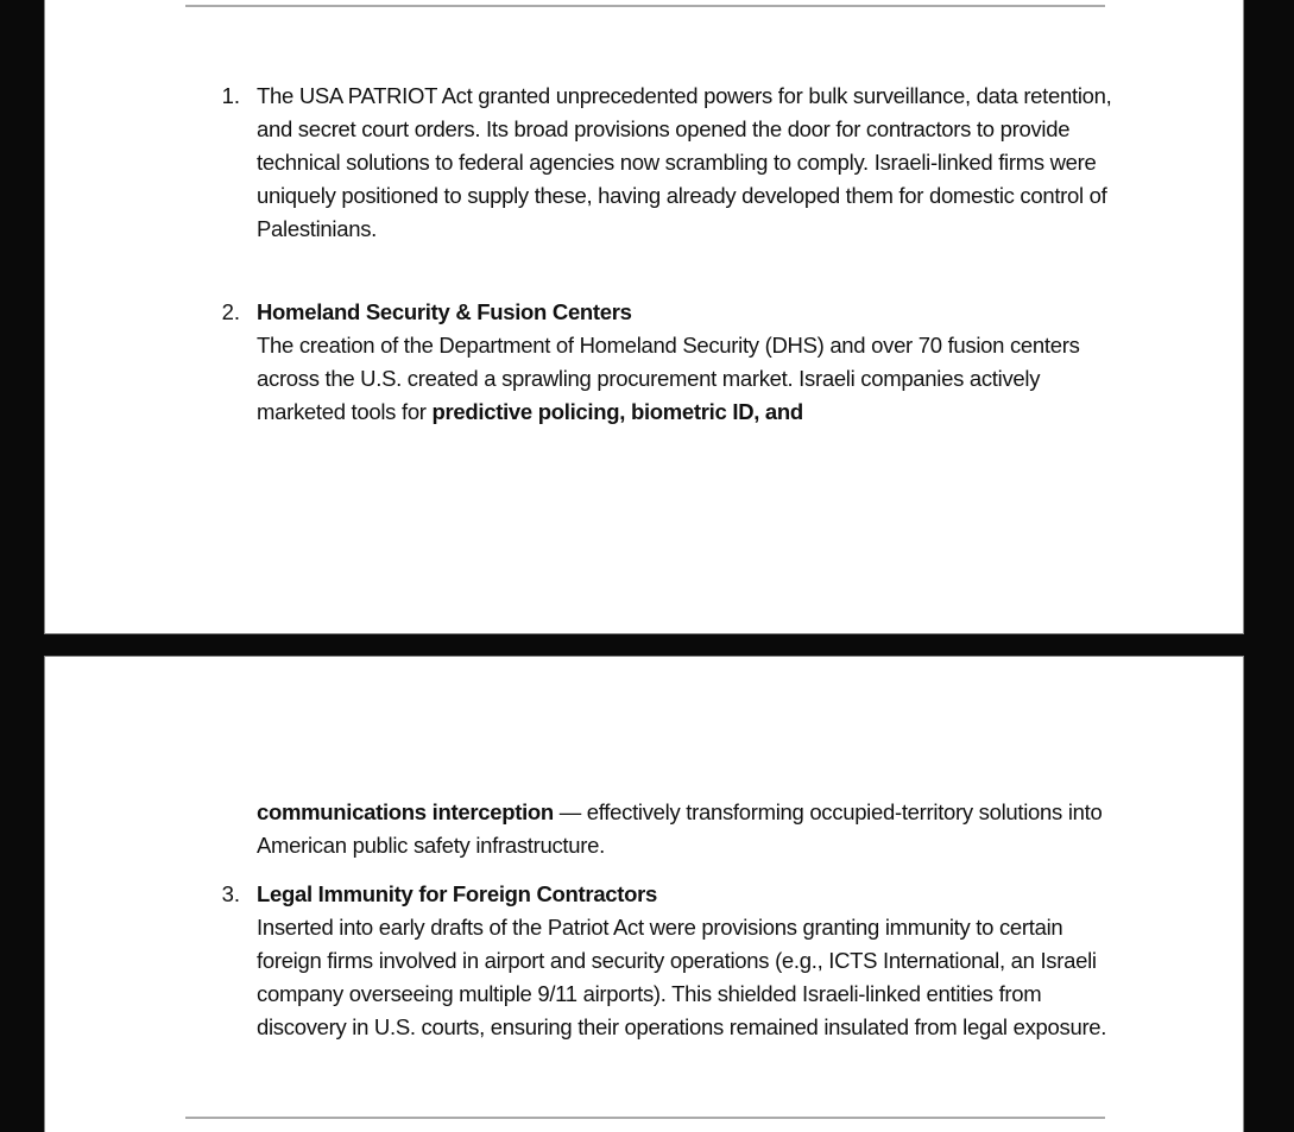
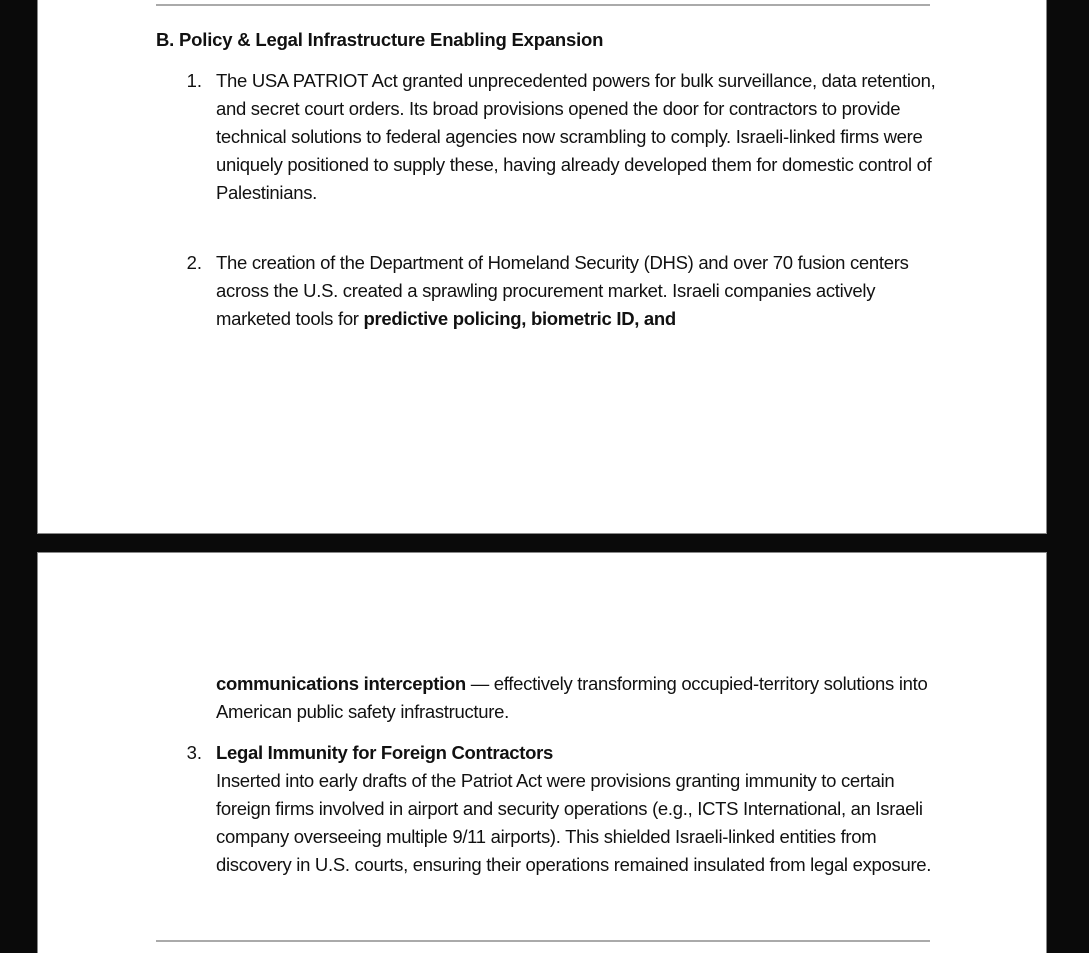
+ B. Policy & Legal Infrastructure Enabling Expansion
  1.
  The USA PATRIOT Act granted unprecedented powers for bulk surveillance, data retention, and secret court orders. Its broad provisions opened the door for contractors to provide technical solutions to federal agencies now scrambling to comply. Israeli-linked firms were uniquely positioned to supply these, having already developed them for domestic control of Palestinians.
  2.
- Homeland Security & Fusion Centers
  The creation of the Department of Homeland Security (DHS) and over 70 fusion centers across the U.S. created a sprawling procurement market. Israeli companies actively marketed tools for predictive policing, biometric ID, and
  communications interception — effectively transforming occupied-territory solutions into American public safety infrastructure.
  3.
  Legal Immunity for Foreign Contractors
  Inserted into early drafts of the Patriot Act were provisions granting immunity to certain foreign firms involved in airport and security operations (e.g., ICTS International, an Israeli company overseeing multiple 9/11 airports). This shielded Israeli-linked entities from discovery in U.S. courts, ensuring their operations remained insulated from legal exposure.
